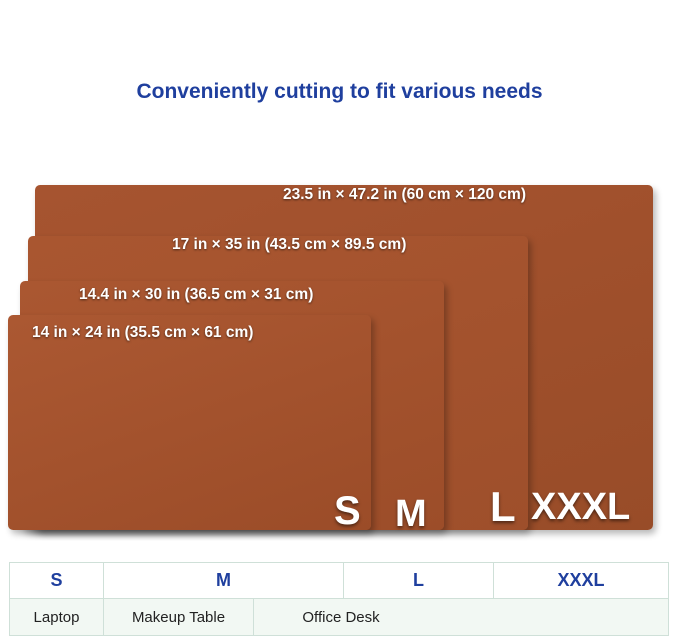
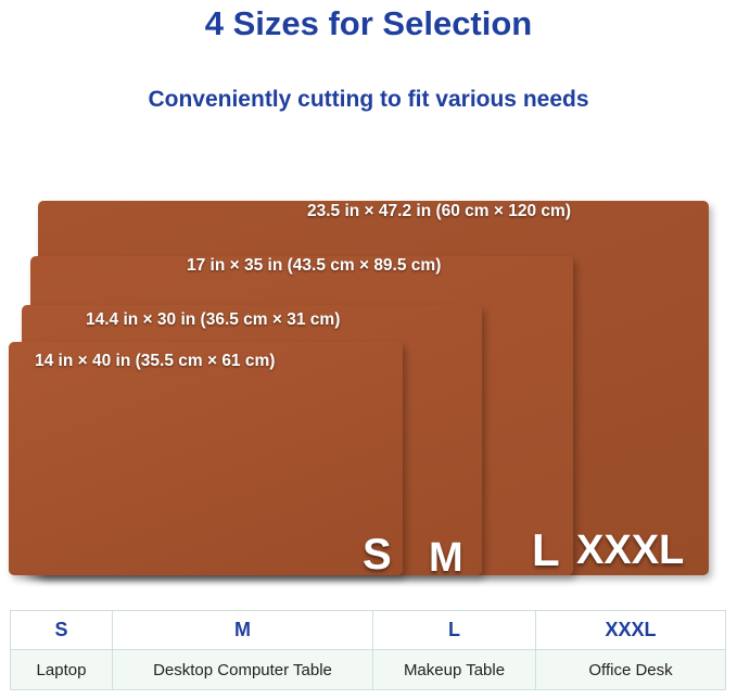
+ 4 Sizes for Selection
  Conveniently cutting to fit various needs
  23.5 in × 47.2 in (60 cm × 120 cm)
  17 in × 35 in (43.5 cm × 89.5 cm)
  14.4 in × 30 in (36.5 cm × 31 cm)
- 14 in × 24 in (35.5 cm × 61 cm)
+ 14 in × 40 in (35.5 cm × 61 cm)
  S
  M
  L
  XXXL
  S
  M
  L
  XXXL
  Laptop
+ Desktop Computer Table
  Makeup Table
  Office Desk
